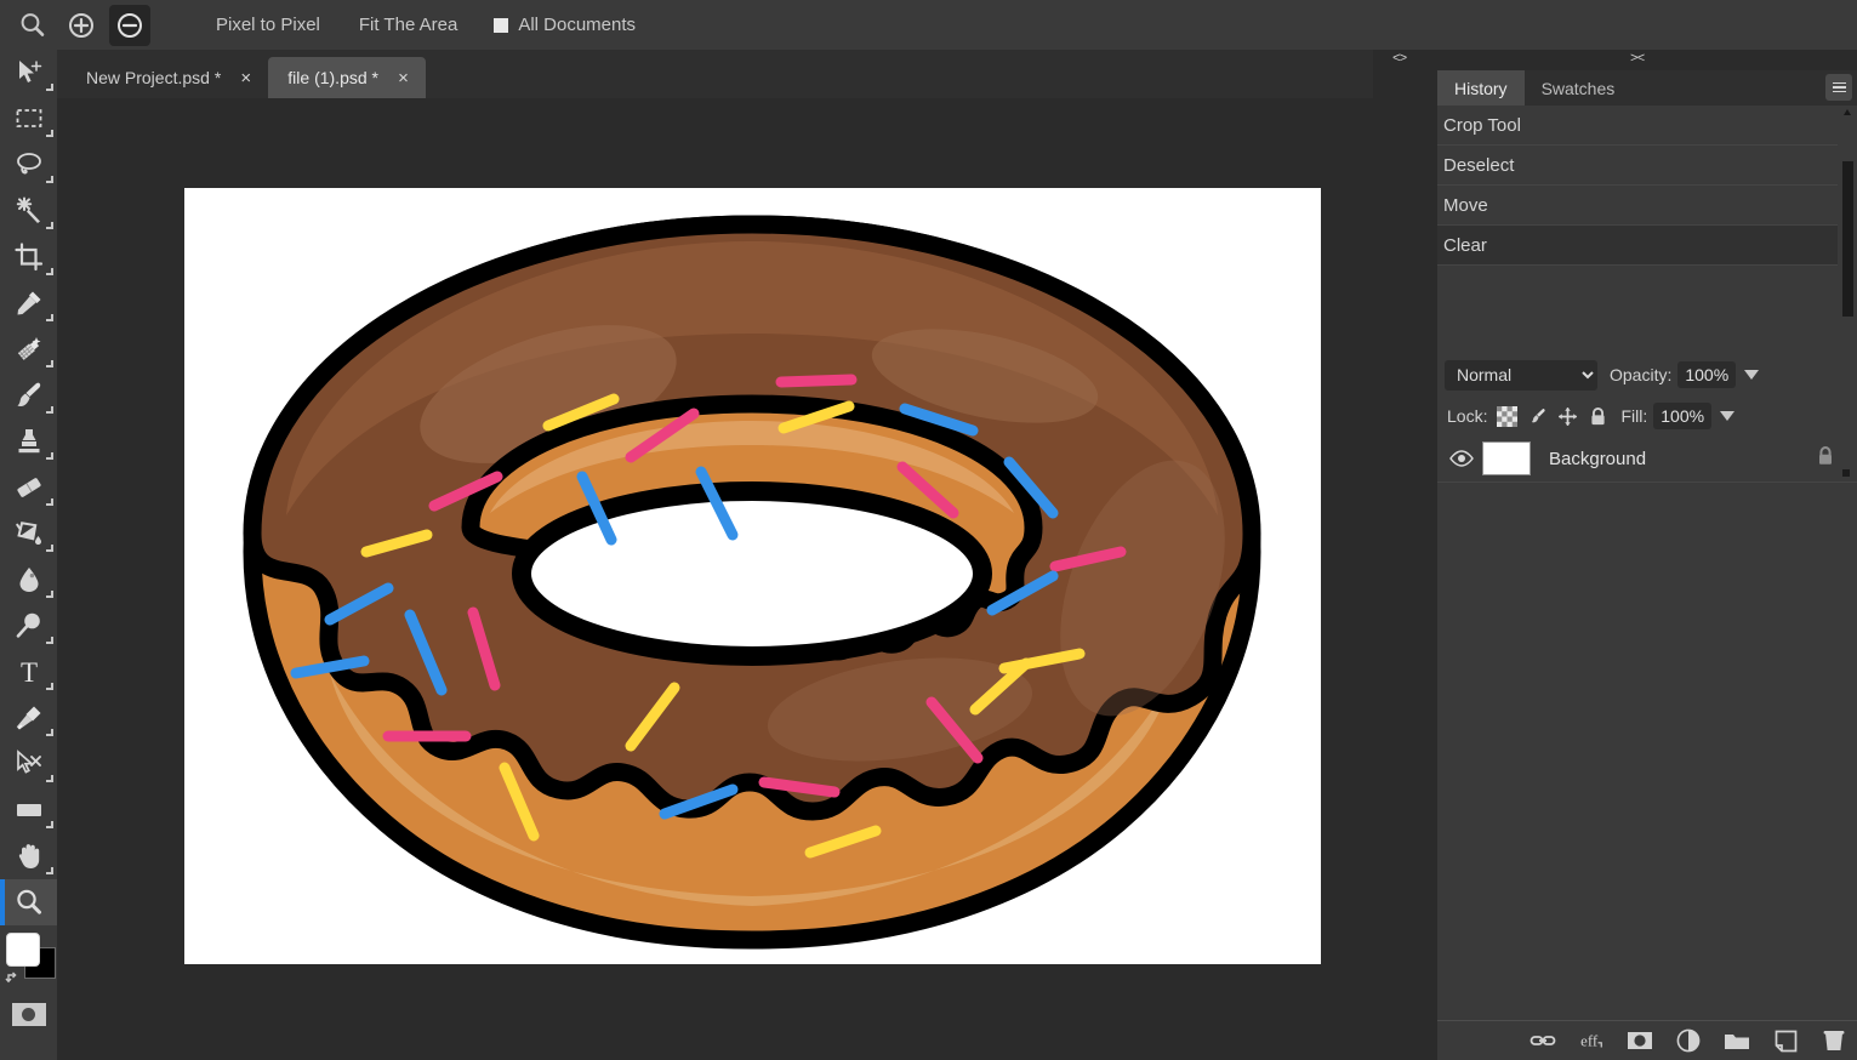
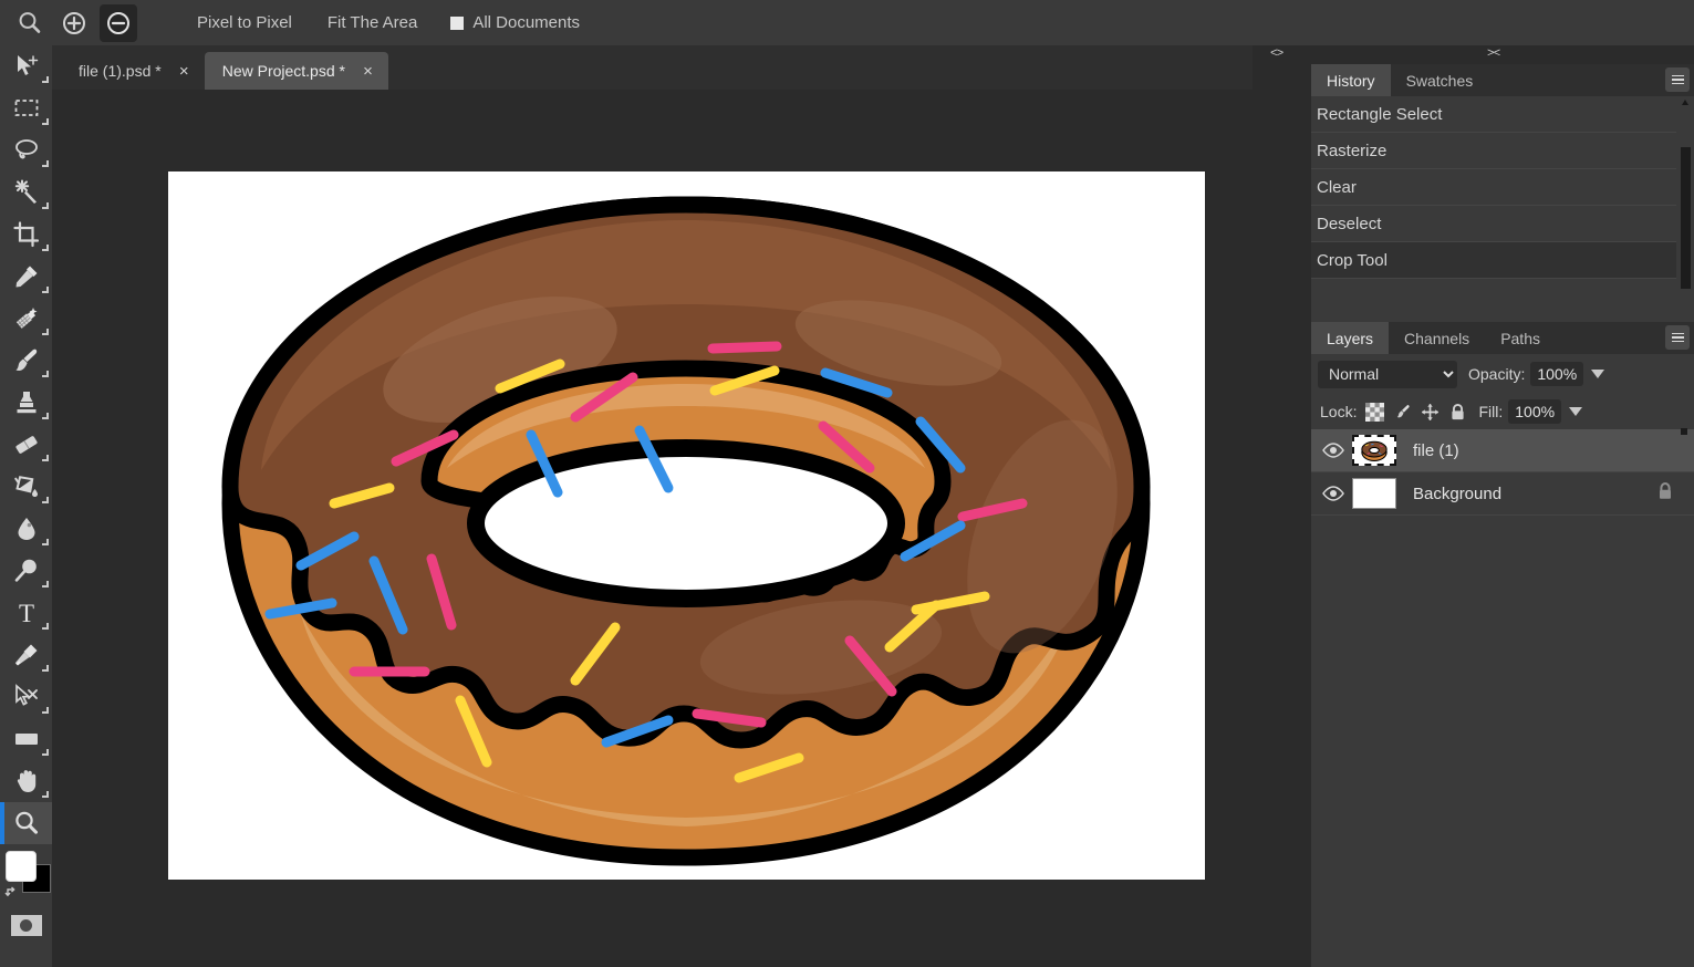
  Pixel to Pixel
  Fit The Area
  All Documents
  T
- New Project.psd *
+ file (1).psd *
  ×
- file (1).psd *
+ New Project.psd *
  ×
  <>
  ><
  History
  Swatches
+ Rectangle Select
+ Rasterize
- Crop Tool
+ Clear
  Deselect
- Move
- Clear
+ Crop Tool
+ Layers
+ Channels
+ Paths
  Normal
  Opacity:
  100%
  Lock:
  Fill:
  100%
+ file (1)
  Background
- eff
